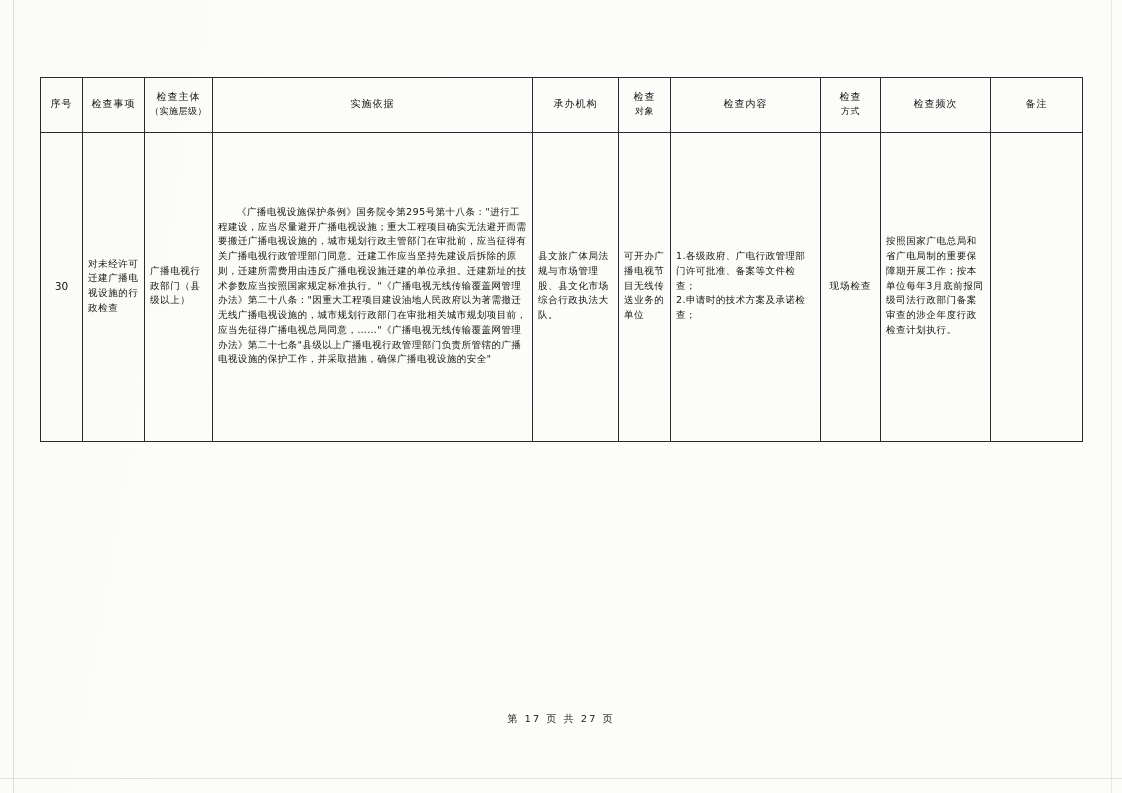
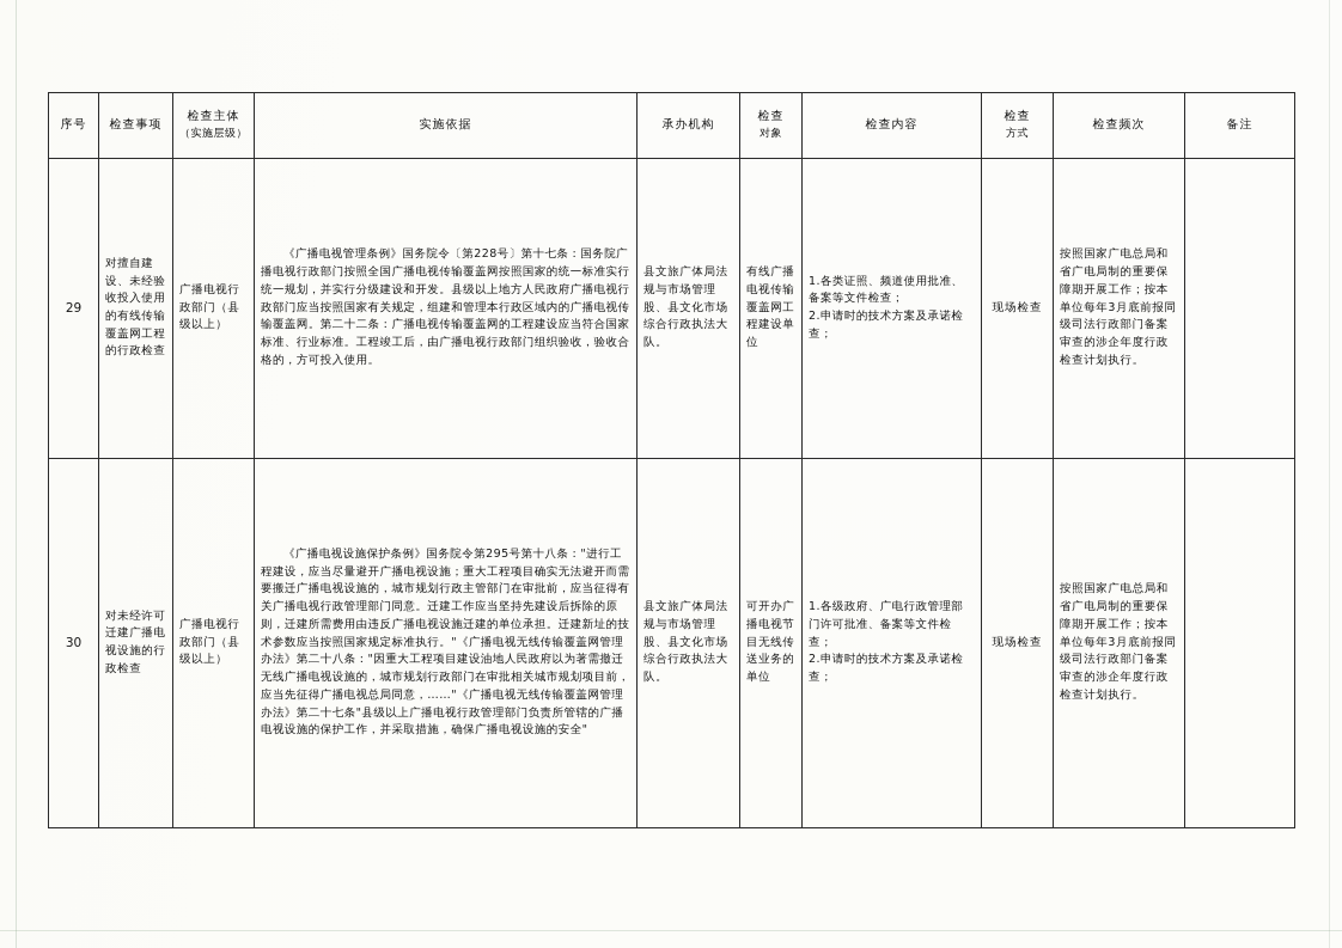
  序号	检查事项	检查主体 （实施层级）	实施依据	承办机构	检查 对象	检查内容	检查 方式	检查频次	备注
+ 29	对擅自建设、未经验收投入使用的有线传输覆盖网工程的行政检查	广播电视行政部门（县级以上）	《广播电视管理条例》国务院令〔第228号〕第十七条：国务院广播电视行政部门按照全国广播电视传输覆盖网按照国家的统一标准实行统一规划，并实行分级建设和开发。县级以上地方人民政府广播电视行政部门应当按照国家有关规定，组建和管理本行政区域内的广播电视传输覆盖网。第二十二条：广播电视传输覆盖网的工程建设应当符合国家标准、行业标准。工程竣工后，由广播电视行政部门组织验收，验收合格的，方可投入使用。	县文旅广体局法规与市场管理股、县文化市场综合行政执法大队。	有线广播电视传输覆盖网工程建设单位	1.各类证照、频道使用批准、备案等文件检查； 2.申请时的技术方案及承诺检查；	现场检查	按照国家广电总局和省广电局制的重要保障期开展工作；按本单位每年3月底前报同级司法行政部门备案审查的涉企年度行政检查计划执行。
  30	对未经许可迁建广播电视设施的行政检查	广播电视行政部门（县级以上）	《广播电视设施保护条例》国务院令第295号第十八条："进行工程建设，应当尽量避开广播电视设施；重大工程项目确实无法避开而需要搬迁广播电视设施的，城市规划行政主管部门在审批前，应当征得有关广播电视行政管理部门同意。迁建工作应当坚持先建设后拆除的原则，迁建所需费用由违反广播电视设施迁建的单位承担。迁建新址的技术参数应当按照国家规定标准执行。"《广播电视无线传输覆盖网管理办法》第二十八条："因重大工程项目建设油地人民政府以为著需撤迁无线广播电视设施的，城市规划行政部门在审批相关城市规划项目前，应当先征得广播电视总局同意，……"《广播电视无线传输覆盖网管理办法》第二十七条"县级以上广播电视行政管理部门负责所管辖的广播电视设施的保护工作，并采取措施，确保广播电视设施的安全"	县文旅广体局法规与市场管理股、县文化市场综合行政执法大队。	可开办广播电视节目无线传送业务的单位	1.各级政府、广电行政管理部门许可批准、备案等文件检查； 2.申请时的技术方案及承诺检查；	现场检查	按照国家广电总局和省广电局制的重要保障期开展工作；按本单位每年3月底前报同级司法行政部门备案审查的涉企年度行政检查计划执行。
- 第 17 页 共 27 页
